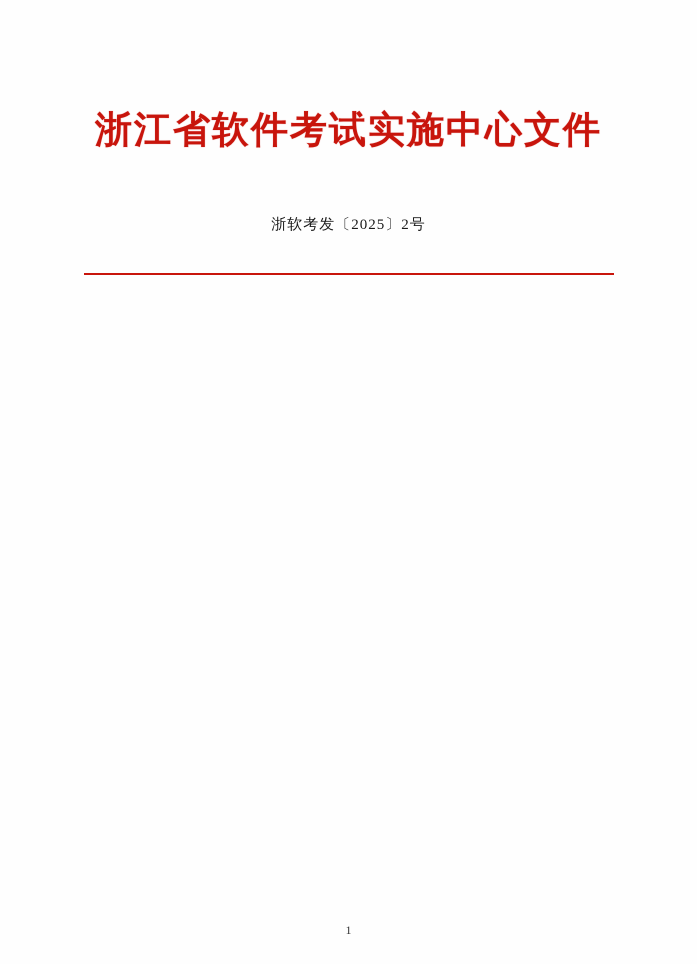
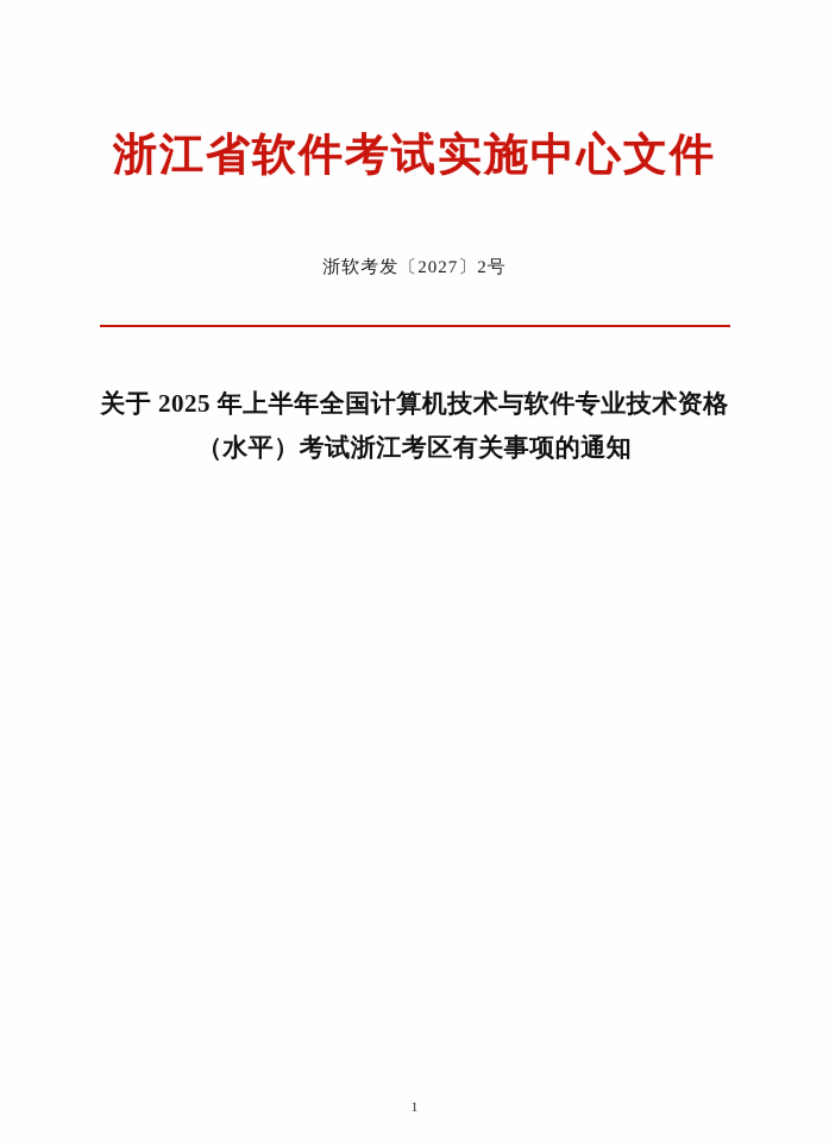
  浙江省软件考试实施中心文件
- 浙软考发〔2025〕2号
+ 浙软考发〔2027〕2号
+ 关于 2025 年上半年全国计算机技术与软件专业技术资格（水平）考试浙江考区有关事项的通知
  1
